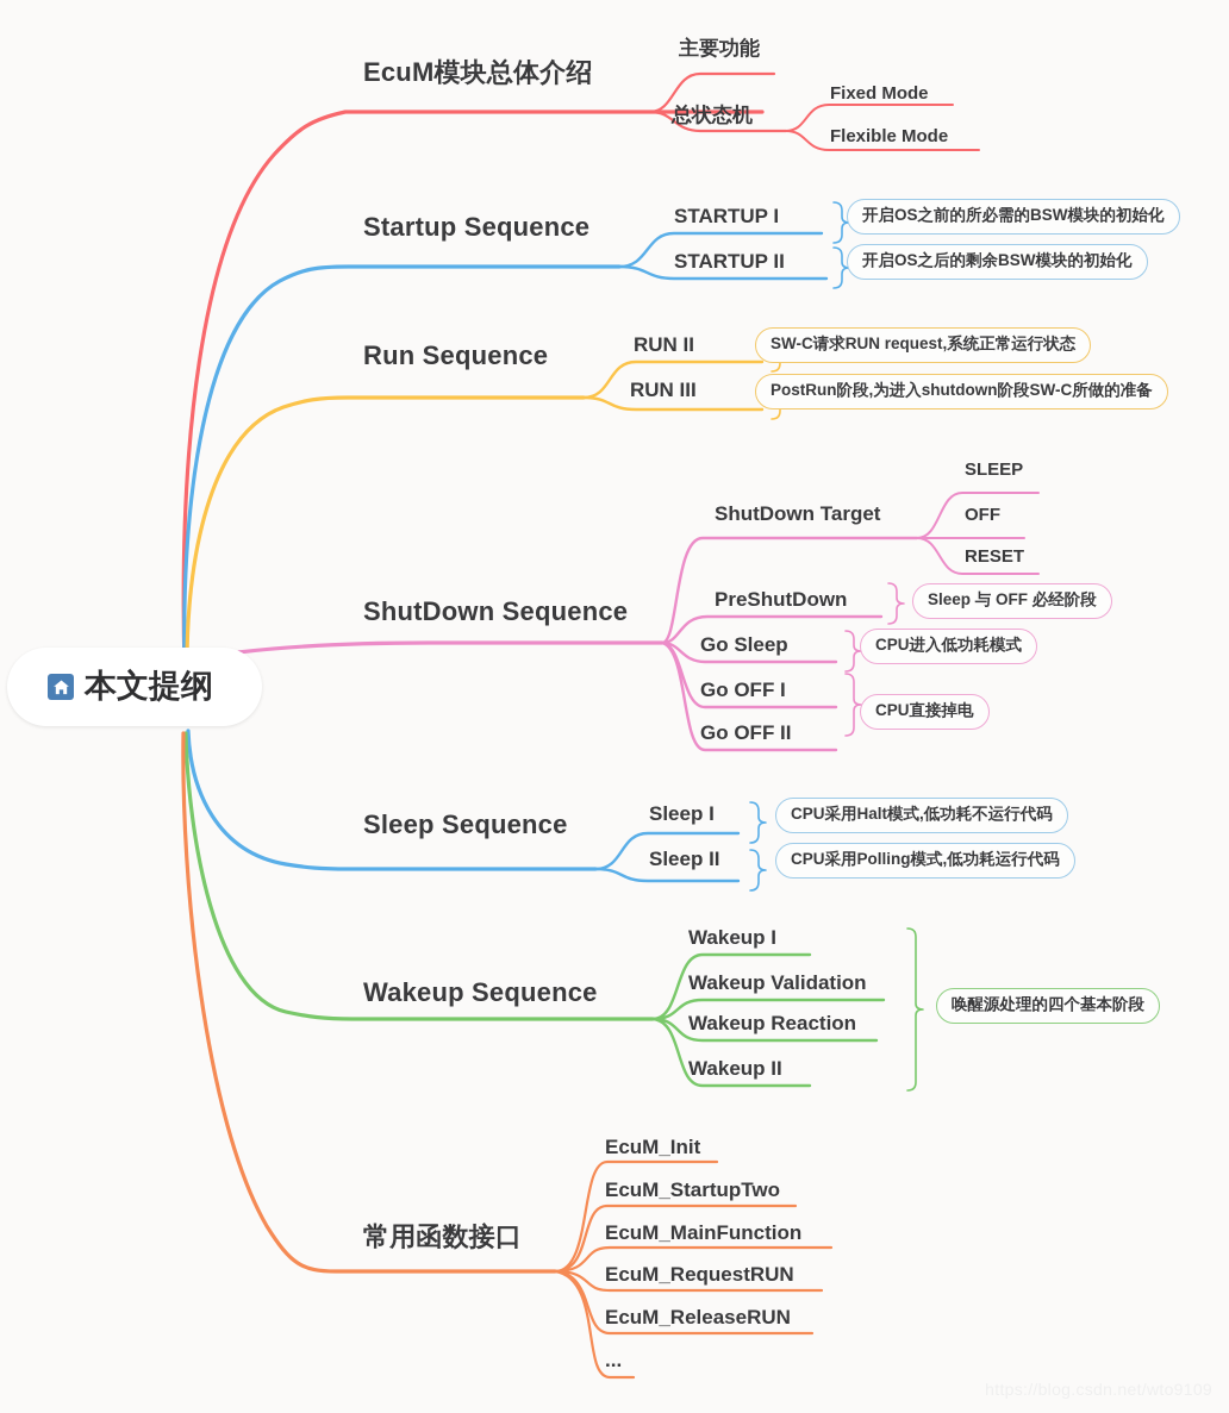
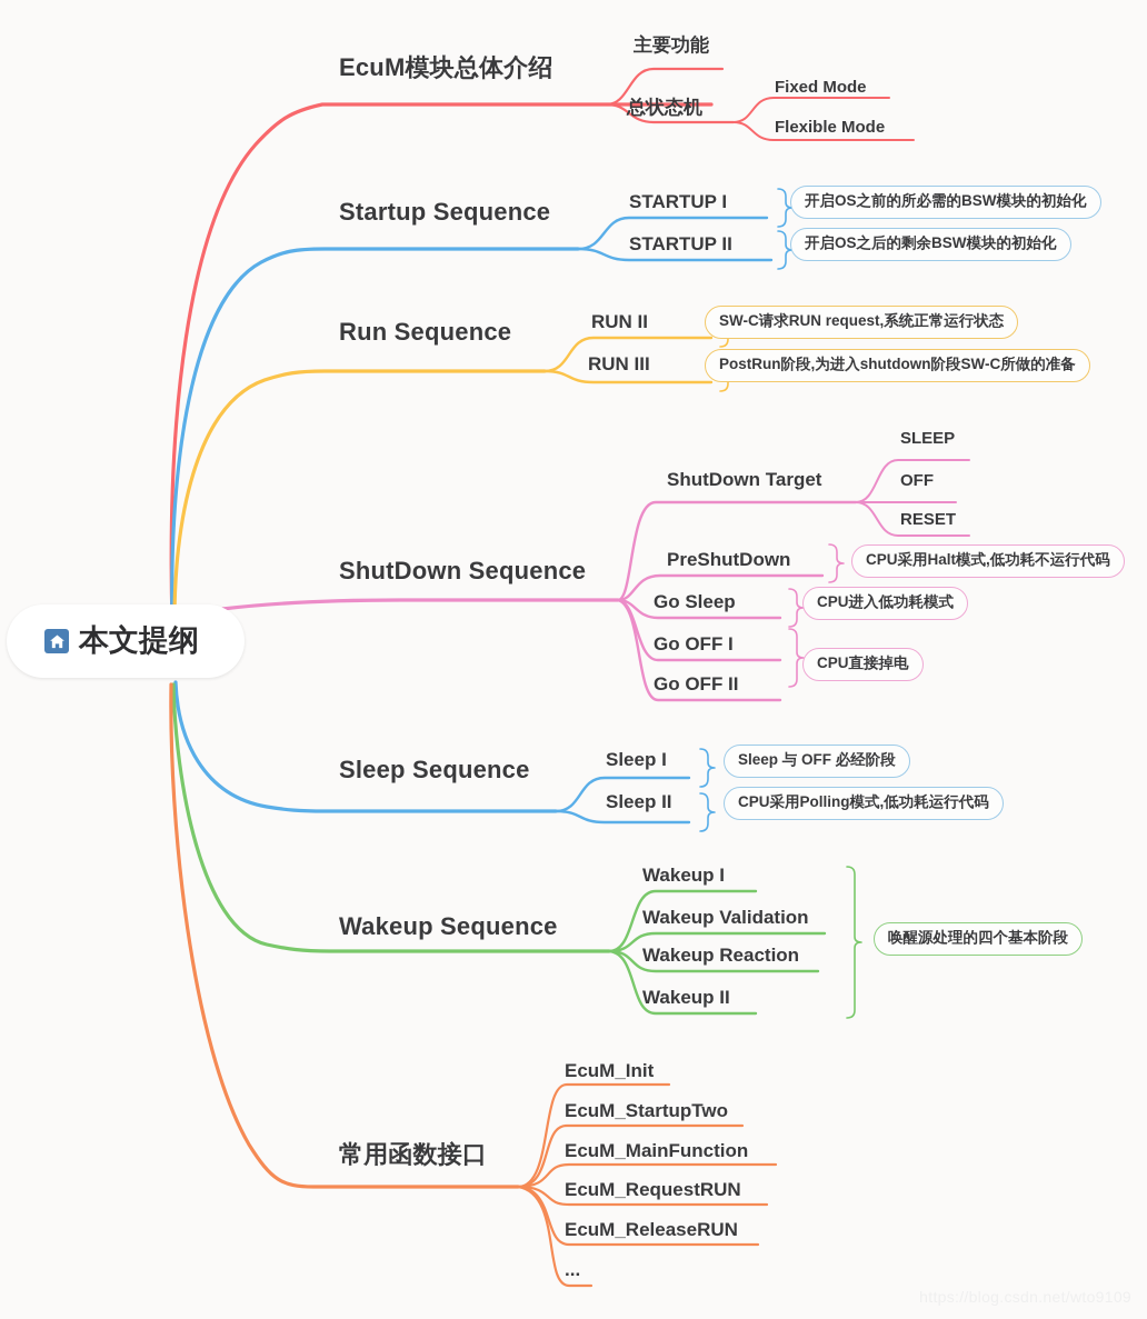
  本文提纲
  EcuM模块总体介绍
  主要功能
  总状态机
  Fixed Mode
  Flexible Mode
  Startup Sequence
  STARTUP I
  STARTUP II
  开启OS之前的所必需的BSW模块的初始化
  开启OS之后的剩余BSW模块的初始化
  Run Sequence
  RUN II
  RUN III
  SW-C请求RUN request,系统正常运行状态
  PostRun阶段,为进入shutdown阶段SW-C所做的准备
  ShutDown Sequence
  ShutDown Target
  SLEEP
  OFF
  RESET
  PreShutDown
  Go Sleep
  Go OFF I
  Go OFF II
- Sleep 与 OFF 必经阶段
+ CPU采用Halt模式,低功耗不运行代码
  CPU进入低功耗模式
  CPU直接掉电
  Sleep Sequence
  Sleep I
  Sleep II
- CPU采用Halt模式,低功耗不运行代码
+ Sleep 与 OFF 必经阶段
  CPU采用Polling模式,低功耗运行代码
  Wakeup Sequence
  Wakeup I
  Wakeup Validation
  Wakeup Reaction
  Wakeup II
  唤醒源处理的四个基本阶段
  常用函数接口
  EcuM_Init
  EcuM_StartupTwo
  EcuM_MainFunction
  EcuM_RequestRUN
  EcuM_ReleaseRUN
  ...
